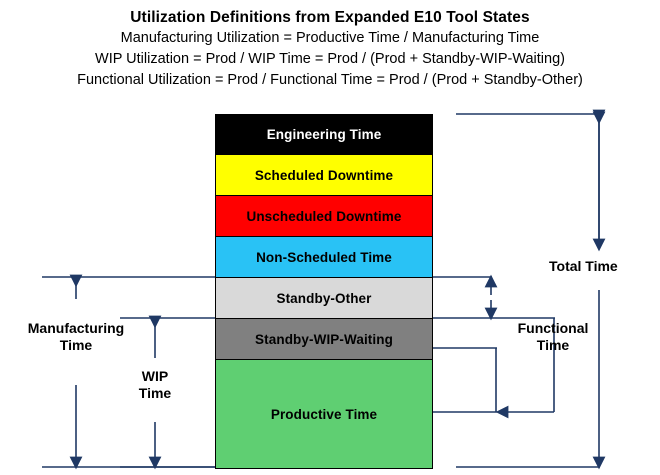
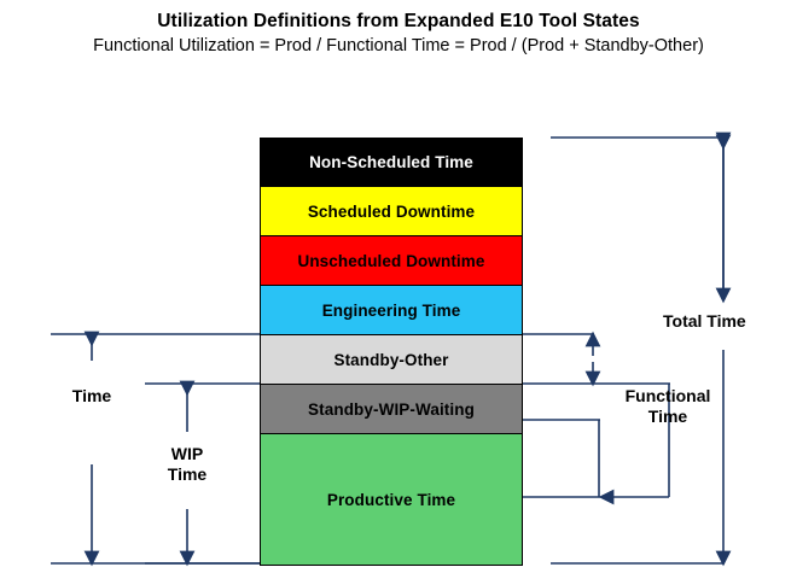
  Utilization Definitions from Expanded E10 Tool States
- Manufacturing Utilization = Productive Time / Manufacturing Time
- WIP Utilization = Prod / WIP Time = Prod / (Prod + Standby-WIP-Waiting)
  Functional Utilization = Prod / Functional Time = Prod / (Prod + Standby-Other)
- Engineering Time
+ Non-Scheduled Time
  Scheduled Downtime
  Unscheduled Downtime
- Non-Scheduled Time
+ Engineering Time
  Standby-Other
  Standby-WIP-Waiting
  Productive Time
  Total Time
- Manufacturing
  Time
  WIP
  Time
  Functional
  Time
